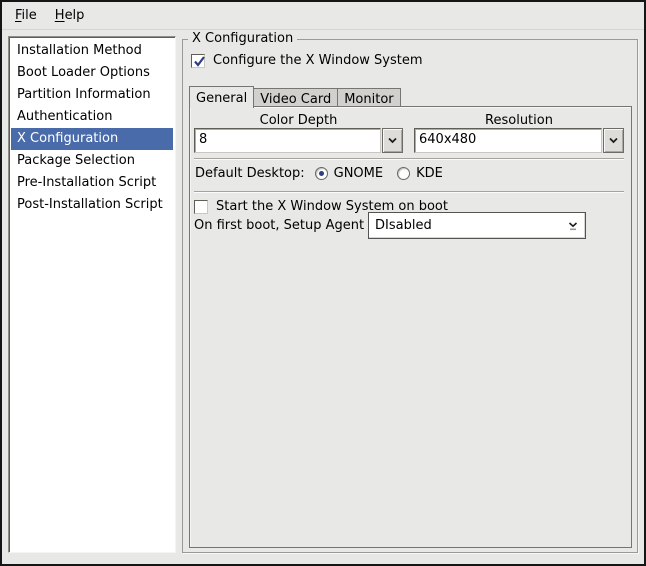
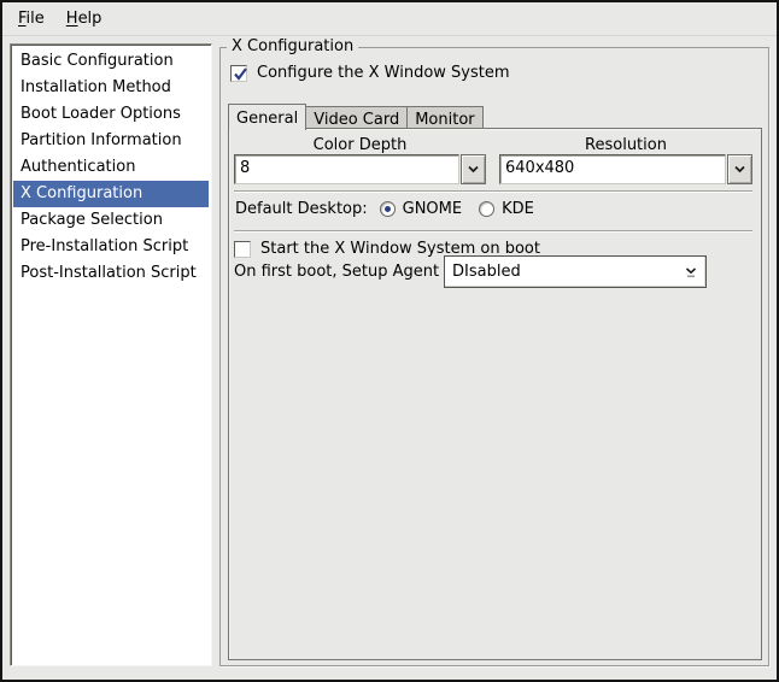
  File
  Help
+ Basic Configuration
  Installation Method
  Boot Loader Options
  Partition Information
  Authentication
  X Configuration
  Package Selection
  Pre-Installation Script
  Post-Installation Script
  X Configuration
  Configure the X Window System
  General
  Video Card
  Monitor
  Color Depth
  Resolution
  8
  640x480
  Default Desktop:
  GNOME
  KDE
  Start the X Window System on boot
  On first boot, Setup Agent
  DIsabled
